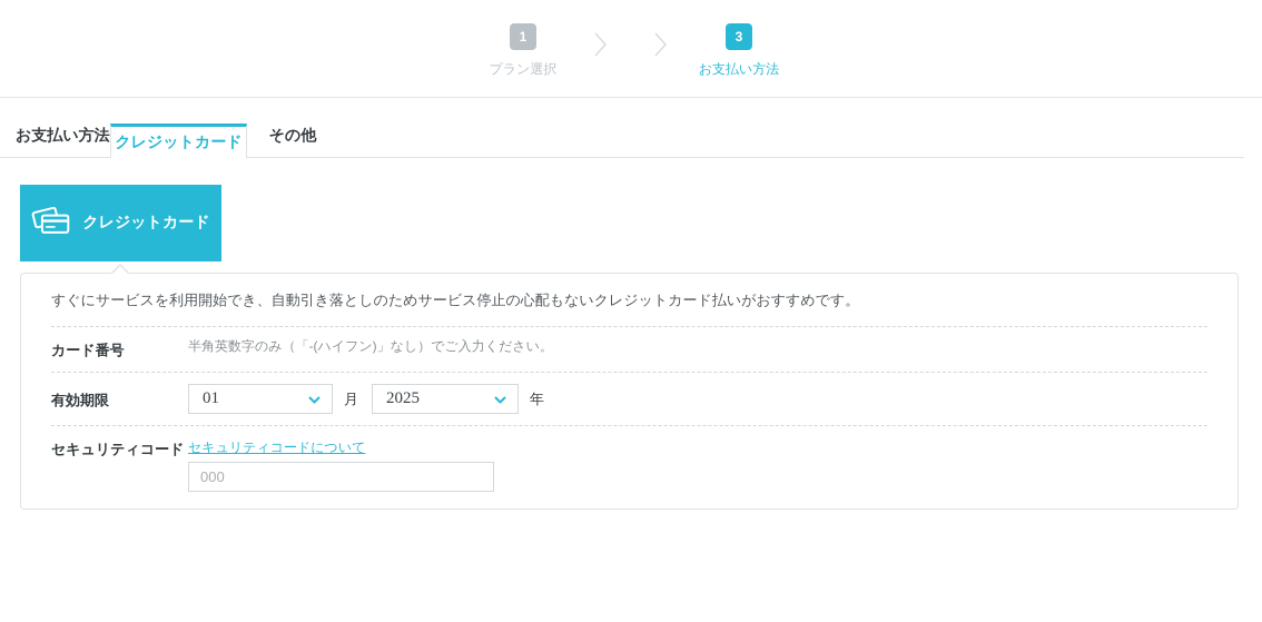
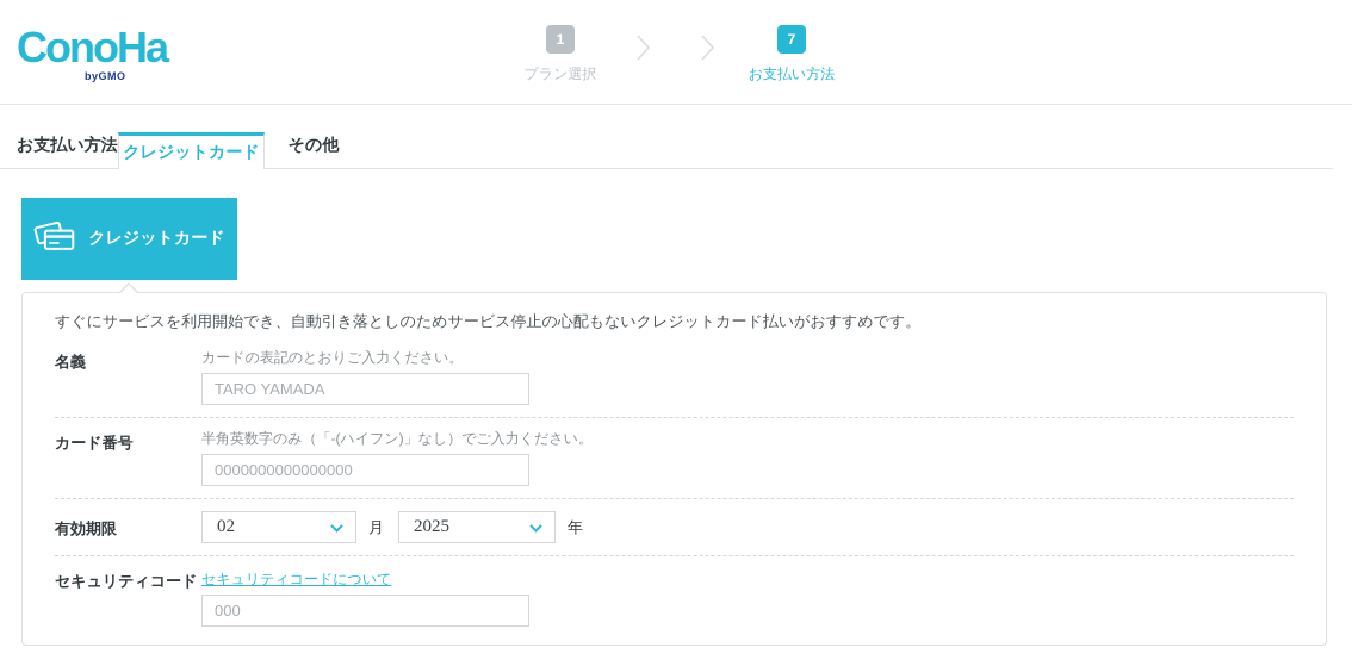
+ ConoHa
+ byGMO
  1
  プラン選択
- 3
+ 7
  お支払い方法
  お支払い方法
  クレジットカード
  その他
  クレジットカード
  すぐにサービスを利用開始でき、自動引き落としのためサービス停止の心配もないクレジットカード払いがおすすめです。
+ 名義
+ カードの表記のとおりご入力ください。
+ TARO YAMADA
  カード番号
  半角英数字のみ（「-(ハイフン)」なし）でご入力ください。
+ 0000000000000000
  有効期限
- 01
+ 02
  月
  2025
  年
  セキュリティコード
  セキュリティコードについて
  000
